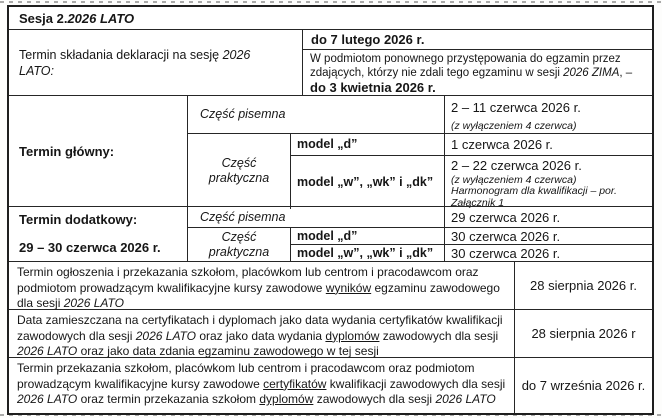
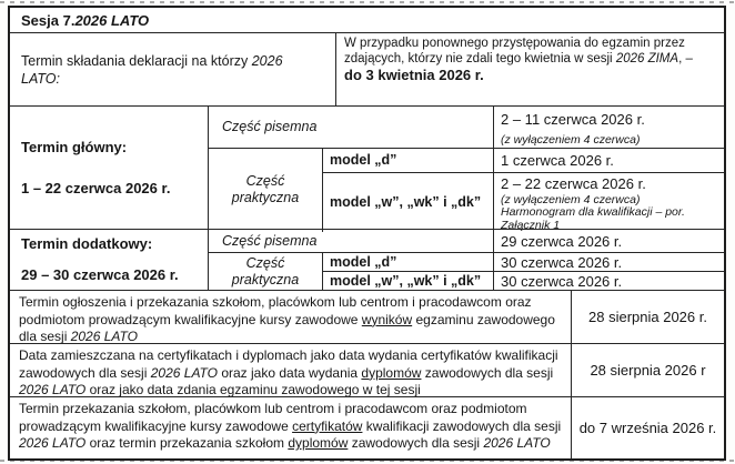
- Sesja 2.
+ Sesja 7.
  2026 LATO
- Termin składania deklaracji na sesję 2026 LATO:
+ Termin składania deklaracji na którzy 2026 LATO:
- do 7 lutego 2026 r.
- W podmiotom ponownego przystępowania do egzamin przez
+ W przypadku ponownego przystępowania do egzamin przez
- zdających, którzy nie zdali tego egzaminu w sesji 2026 ZIMA, –
+ zdających, którzy nie zdali tego kwietnia w sesji 2026 ZIMA, –
  do 3 kwietnia 2026 r.
  Termin główny:
+ 1 – 22 czerwca 2026 r.
  Część pisemna
  2 – 11 czerwca 2026 r.
  (z wyłączeniem 4 czerwca)
  Część
  praktyczna
  model „d”
  1 czerwca 2026 r.
  model „w”, „wk” i „dk”
  2 – 22 czerwca 2026 r.
  (z wyłączeniem 4 czerwca)
  Harmonogram dla kwalifikacji – por.
  Załącznik 1
  Termin dodatkowy:
  29 – 30 czerwca 2026 r.
  Część pisemna
  29 czerwca 2026 r.
  Część
  praktyczna
  model „d”
  30 czerwca 2026 r.
  model „w”, „wk” i „dk”
  30 czerwca 2026 r.
  Termin ogłoszenia i przekazania szkołom, placówkom lub centrom i pracodawcom oraz podmiotom prowadzącym kwalifikacyjne kursy zawodowe wyników egzaminu zawodowego dla sesji 2026 LATO
  28 sierpnia 2026 r.
  Data zamieszczana na certyfikatach i dyplomach jako data wydania certyfikatów kwalifikacji zawodowych dla sesji 2026 LATO oraz jako data wydania dyplomów zawodowych dla sesji 2026 LATO oraz jako data zdania egzaminu zawodowego w tej sesji
  28 sierpnia 2026 r
  Termin przekazania szkołom, placówkom lub centrom i pracodawcom oraz podmiotom prowadzącym kwalifikacyjne kursy zawodowe certyfikatów kwalifikacji zawodowych dla sesji 2026 LATO oraz termin przekazania szkołom dyplomów zawodowych dla sesji 2026 LATO
  do 7 września 2026 r.
